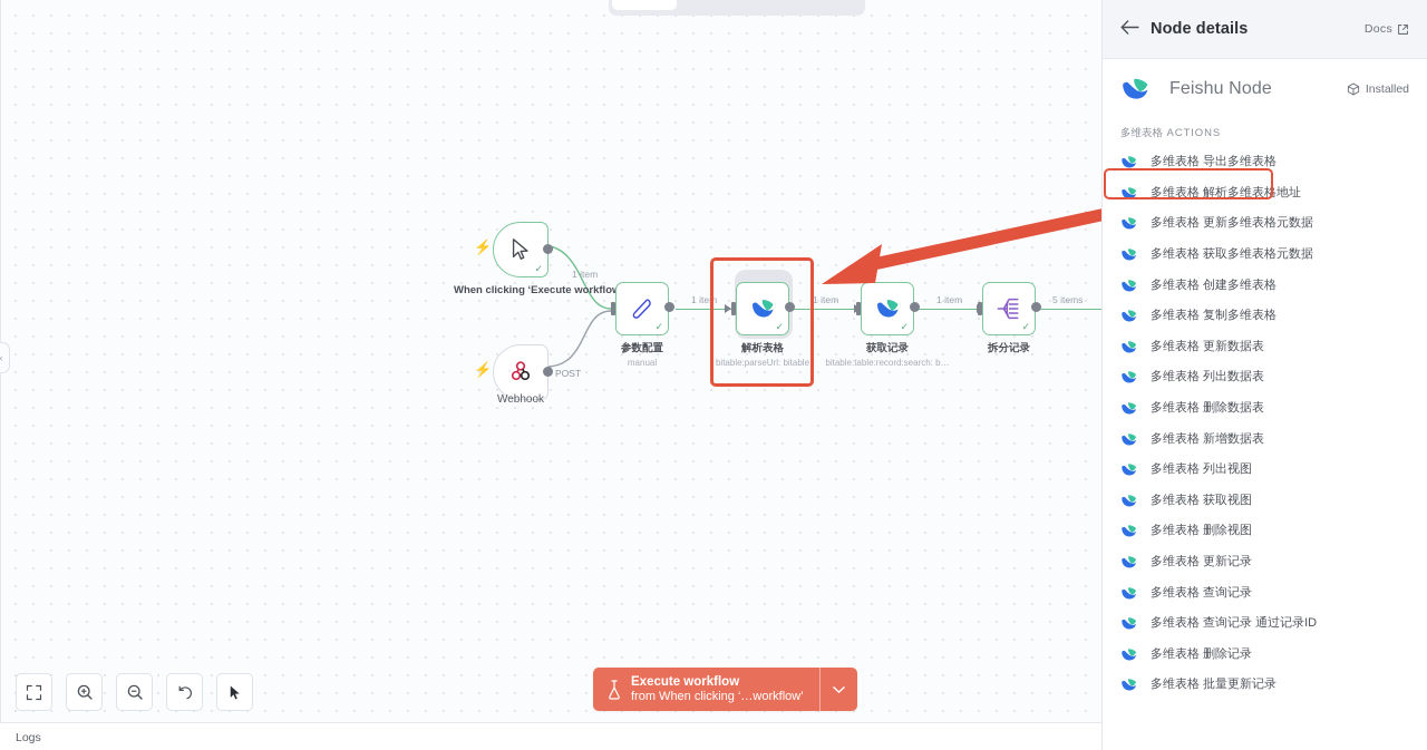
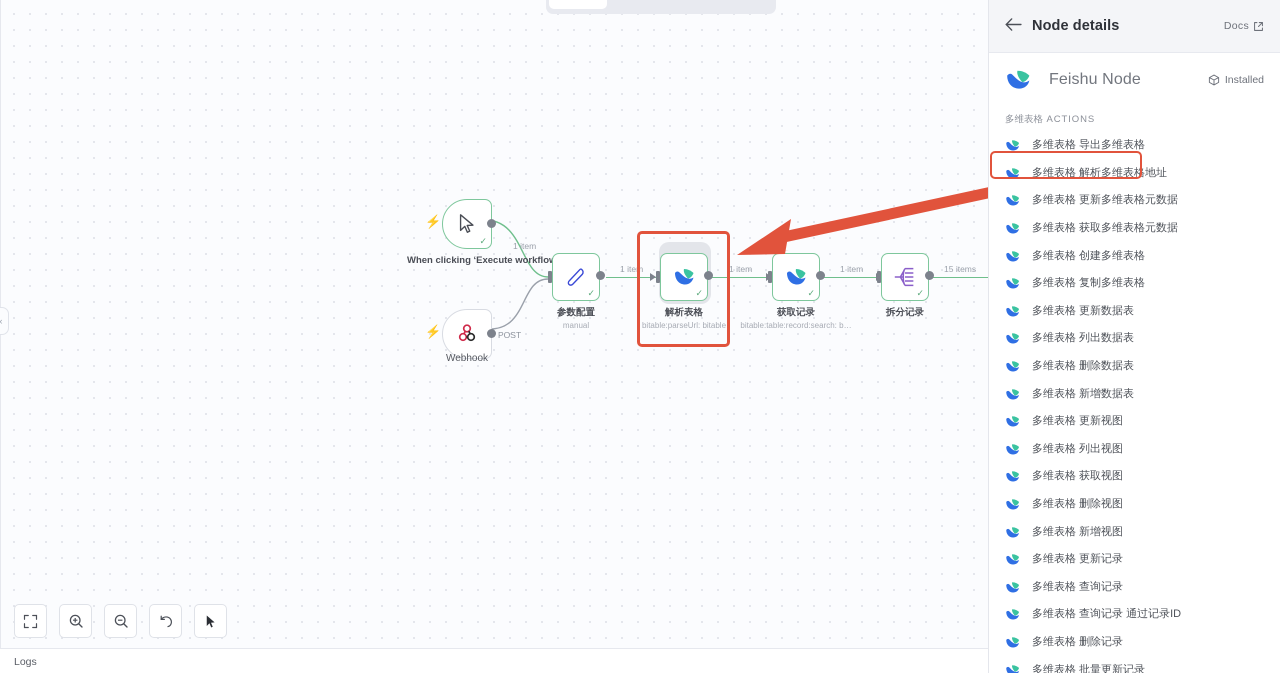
  ‹
  1 item
  1 item
  1 item
  1 item
- 5 items
+ 15 items
  ⚡
  ✓
  When clicking ‘Execute workflo
  ⚡
  POST
  Webhook
  ✓
  参数配置
  manual
  ✓
  解析表格
  bitable:parseUrl: bitable
  ✓
  获取记录
  bitable:table:record:search: b…
  ✓
  拆分记录
- Execute workflow
- from When clicking ‘…workflow’
  Logs
  Node details
  Docs
  Feishu Node
  Installed
  多维表格 ACTIONS
  多维表格 导出多维表格
  多维表格 解析多维表格地址
  多维表格 更新多维表格元数据
  多维表格 获取多维表格元数据
  多维表格 创建多维表格
  多维表格 复制多维表格
  多维表格 更新数据表
  多维表格 列出数据表
  多维表格 删除数据表
  多维表格 新增数据表
+ 多维表格 更新视图
  多维表格 列出视图
  多维表格 获取视图
  多维表格 删除视图
+ 多维表格 新增视图
  多维表格 更新记录
  多维表格 查询记录
  多维表格 查询记录 通过记录ID
  多维表格 删除记录
  多维表格 批量更新记录
